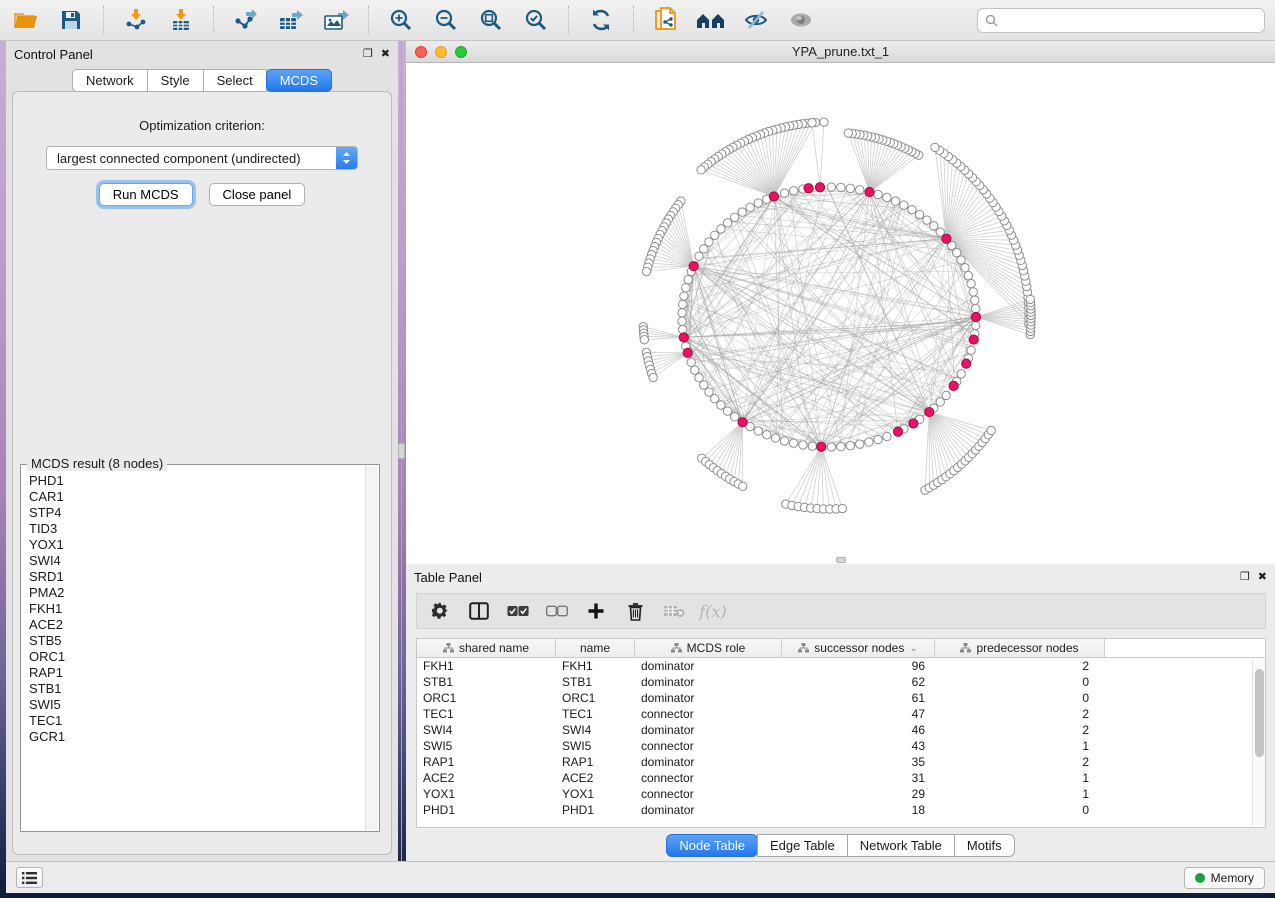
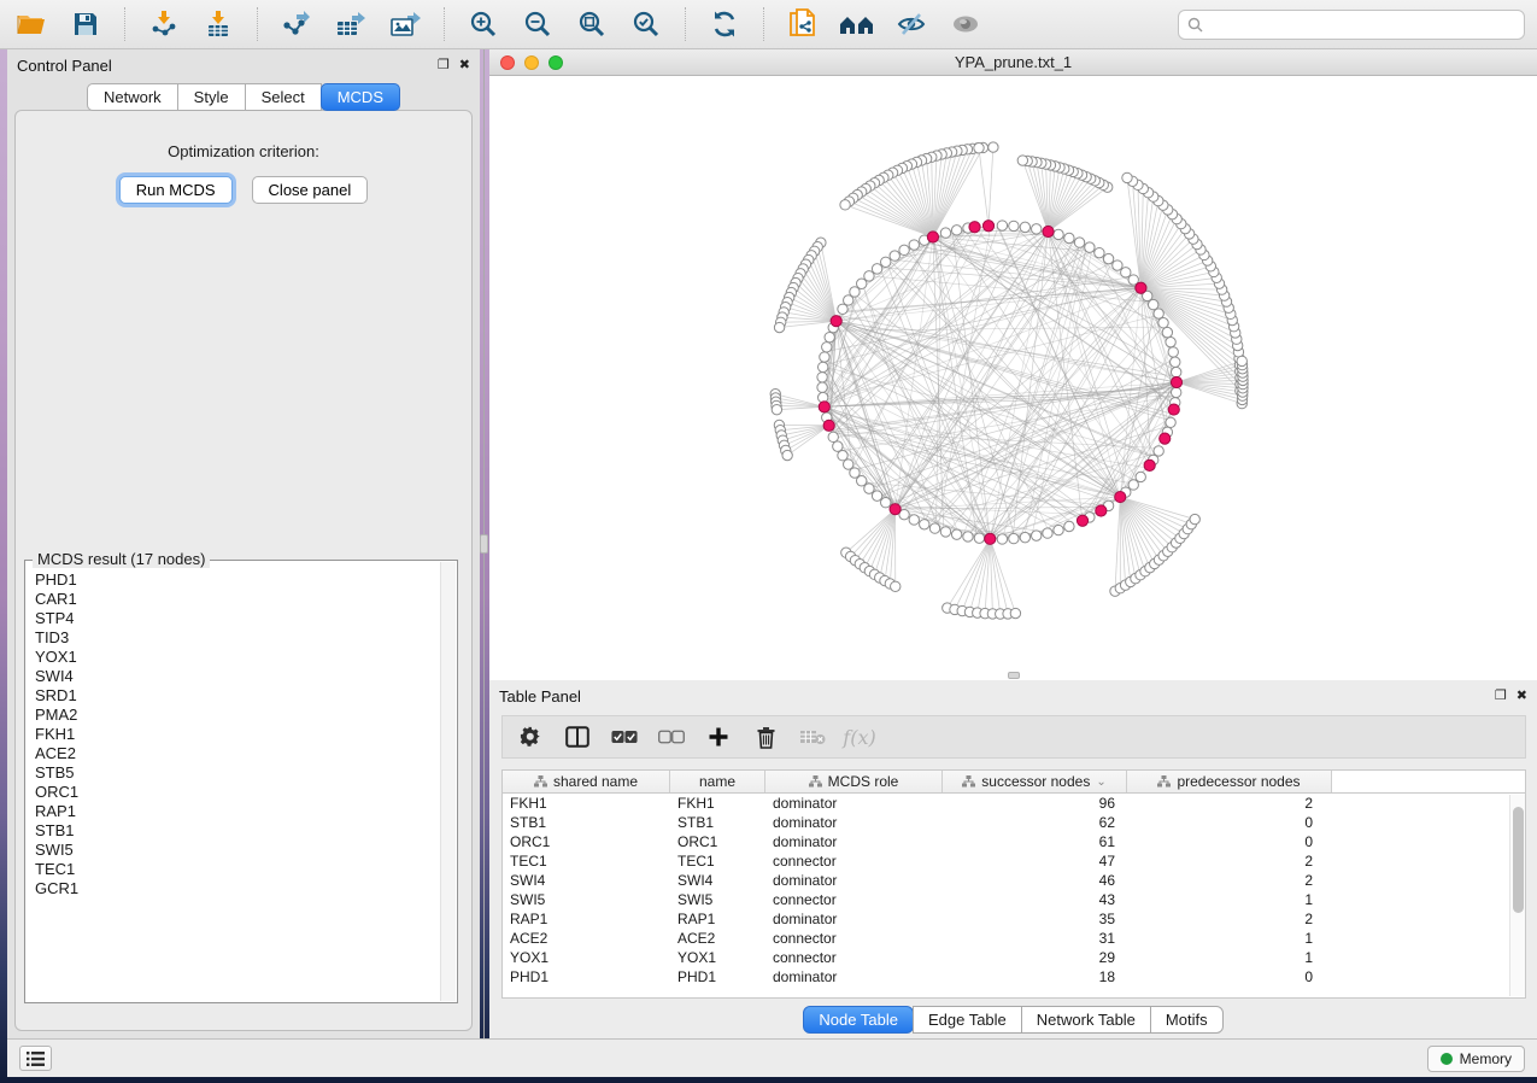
  Control Panel
  ❐
  ✖
  Network
  Style
  Select
  MCDS
  Optimization criterion:
- largest connected component (undirected)
  Run MCDS
  Close panel
- MCDS result (8 nodes)
+ MCDS result (17 nodes)
  PHD1
  CAR1
  STP4
  TID3
  YOX1
  SWI4
  SRD1
  PMA2
  FKH1
  ACE2
  STB5
  ORC1
  RAP1
  STB1
  SWI5
  TEC1
  GCR1
  YPA_prune.txt_1
  Table Panel
  ❐
  ✖
  f(x)
  shared name
  name
  MCDS role
  successor nodes
  ⌄
  predecessor nodes
  FKH1
  FKH1
  dominator
  96
  2
  STB1
  STB1
  dominator
  62
  0
  ORC1
  ORC1
  dominator
  61
  0
  TEC1
  TEC1
  connector
  47
  2
  SWI4
  SWI4
  dominator
  46
  2
  SWI5
  SWI5
  connector
  43
  1
  RAP1
  RAP1
  dominator
  35
  2
  ACE2
  ACE2
  connector
  31
  1
  YOX1
  YOX1
  connector
  29
  1
  PHD1
  PHD1
  dominator
  18
  0
  Node Table
  Edge Table
  Network Table
  Motifs
  Memory
